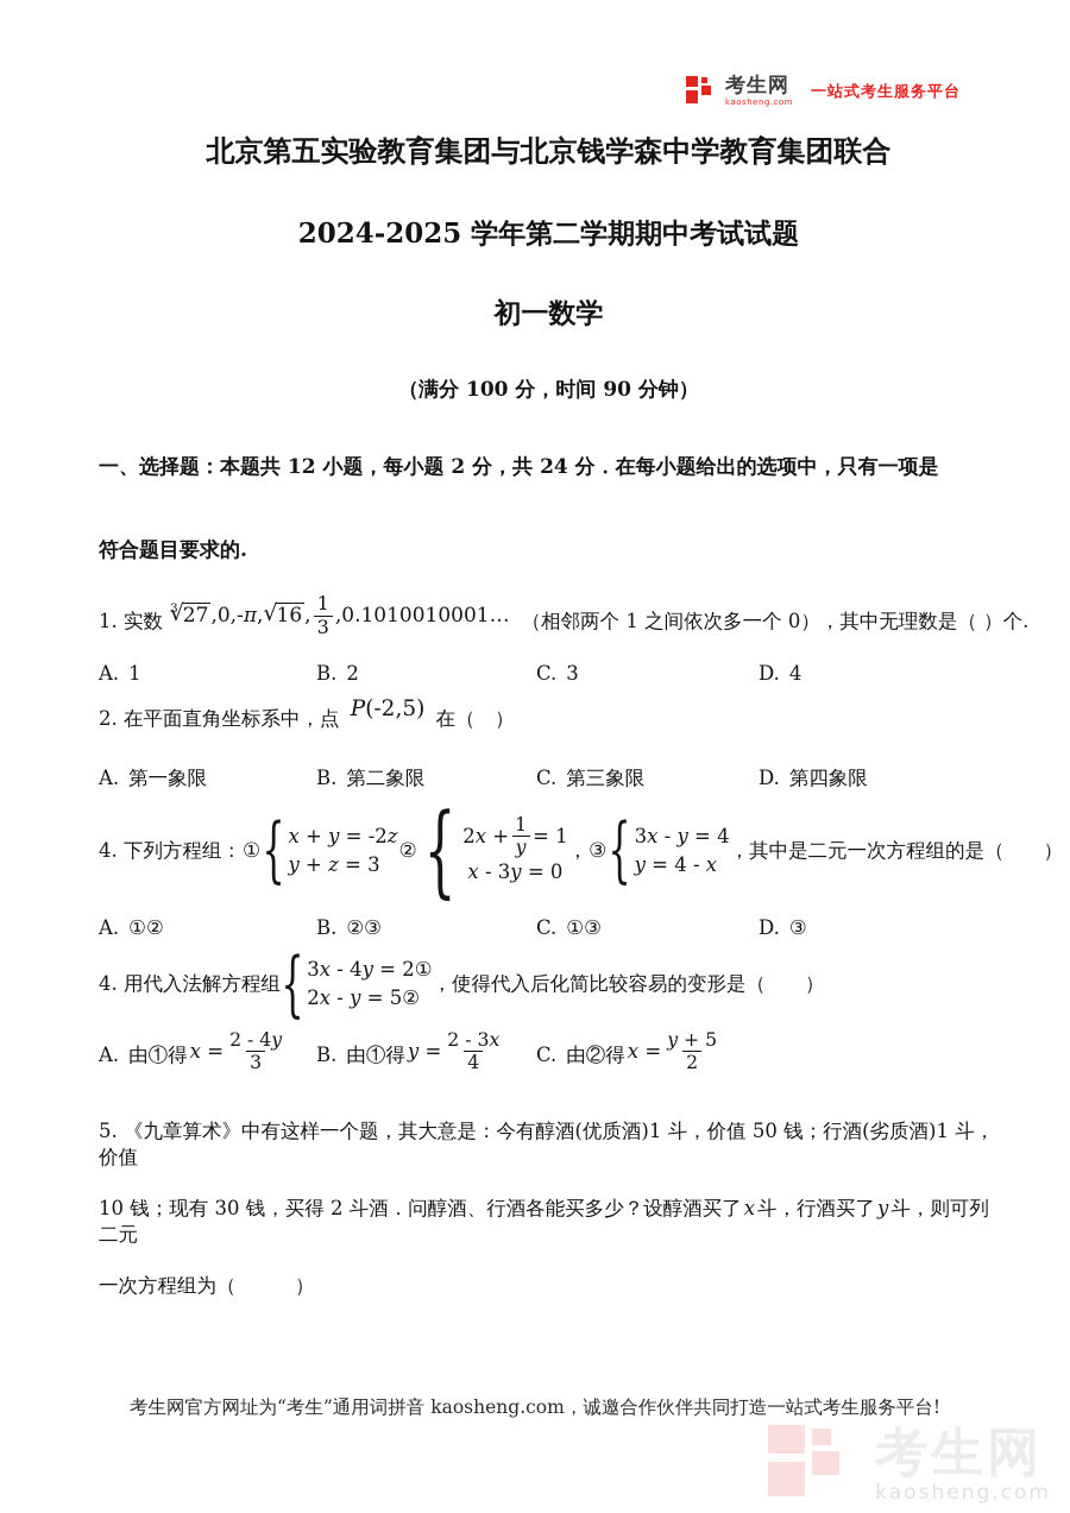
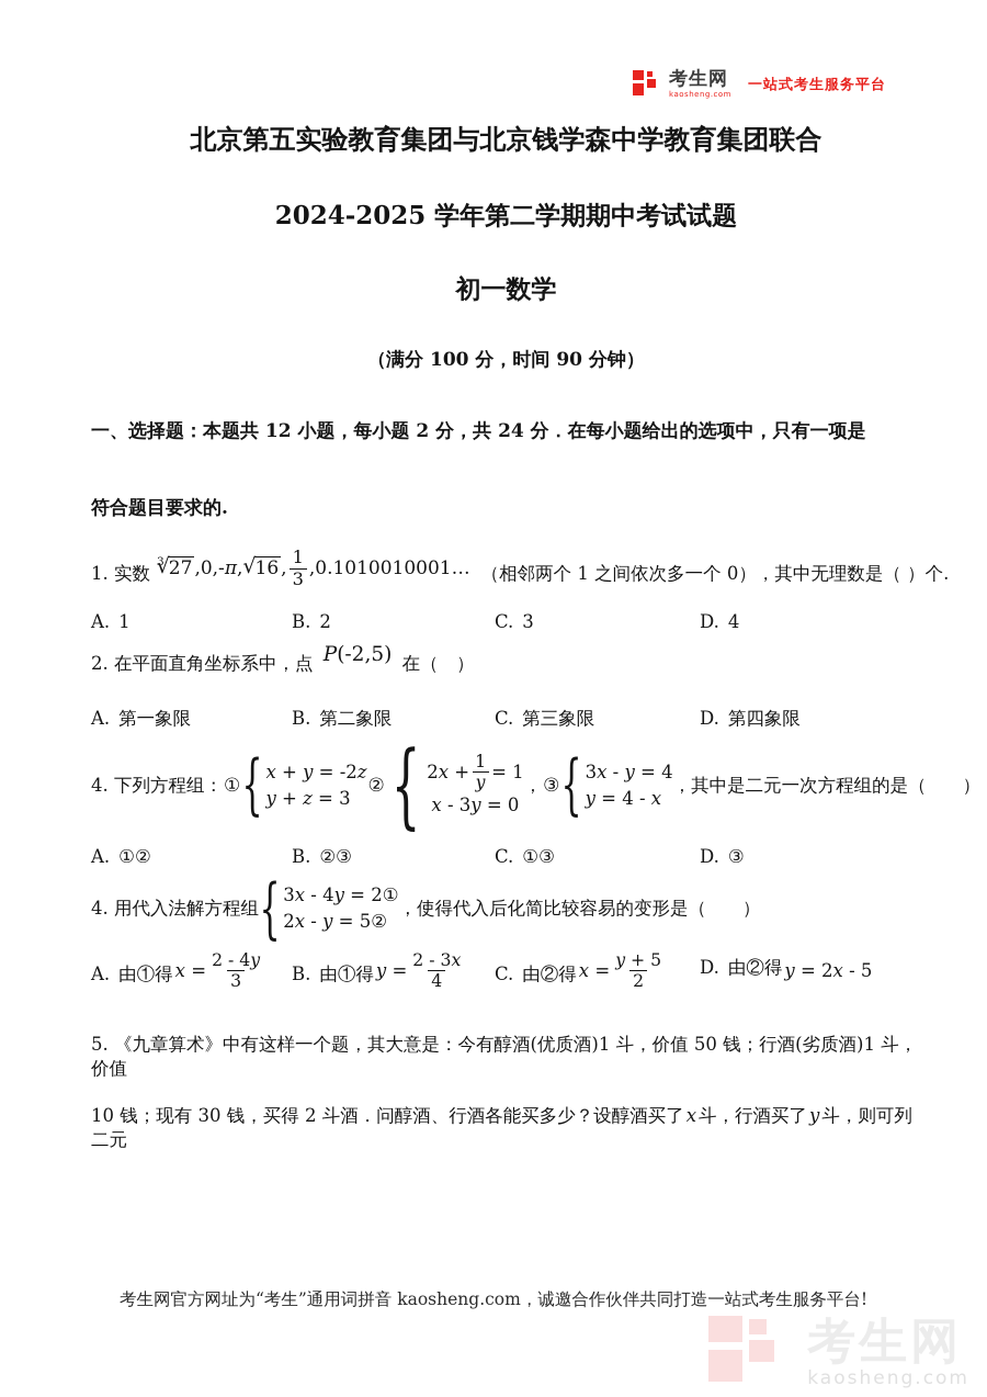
  考生网
  kaosheng.com
  一站式考生服务平台
  北京第五实验教育集团与北京钱学森中学教育集团联合
  2024-2025 学年第二学期期中考试试题
  初一数学
  （满分 100 分，时间 90 分钟）
  一、选择题：本题共 12 小题，每小题 2 分，共 24 分．在每小题给出的选项中，只有一项是
  符合题目要求的.
  1. 实数
  3
  √
  27
  ,0,-π,
  √
  16
  ,
  1
  3
  ,0.1010010001…
  （相邻两个 1 之间依次多一个 0），其中无理数是（ ）个.
  A. 1
  B. 2
  C. 3
  D. 4
  2. 在平面直角坐标系中，点 P(-2,5) 在（ ）
  A. 第一象限
  B. 第二象限
  C. 第三象限
  D. 第四象限
  4. 下列方程组：
  ①
  {
  x + y = -2z
  y + z = 3
  ②
  {
  2x +
  1
  y
  = 1
  x - 3y = 0
  ，
  ③
  {
  3x - y = 4
  y = 4 - x
  ，其中是二元一次方程组的是（ ）
  A. ①②
  B. ②③
  C. ①③
  D. ③
  4. 用代入法解方程组
  {
  3x - 4y = 2①
  2x - y = 5②
  ，使得代入后化简比较容易的变形是（ ）
  A. 由①得
  x =
  2 - 4y
  3
  B. 由①得
  y =
  2 - 3x
  4
  C. 由②得
  x =
  y + 5
  2
+ D. 由②得
+ y = 2x - 5
  5. 《九章算术》中有这样一个题，其大意是：今有醇酒(优质酒)1 斗，价值 50 钱；行酒(劣质酒)1 斗，价值
  10 钱；现有 30 钱，买得 2 斗酒．问醇酒、行酒各能买多少？设醇酒买了x斗，行酒买了y斗，则可列二元
- 一次方程组为（ ）
  考生网官方网址为“考生”通用词拼音 kaosheng.com，诚邀合作伙伴共同打造一站式考生服务平台!
  考生网
  kaosheng.com
